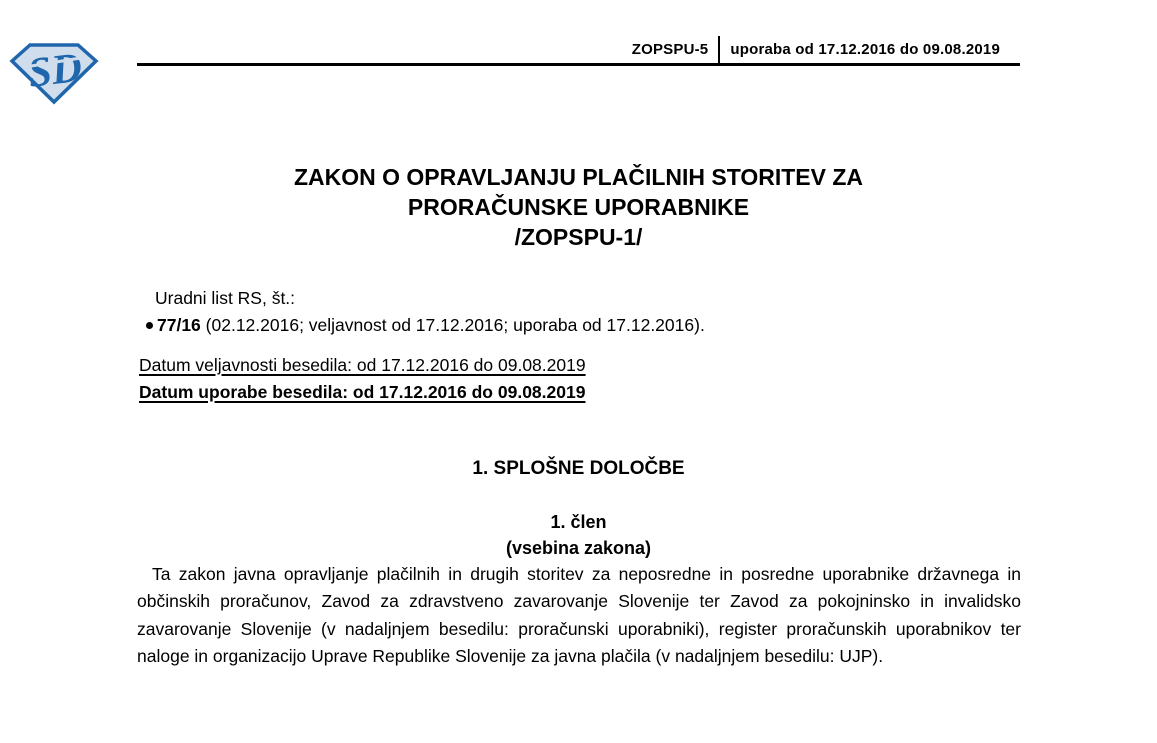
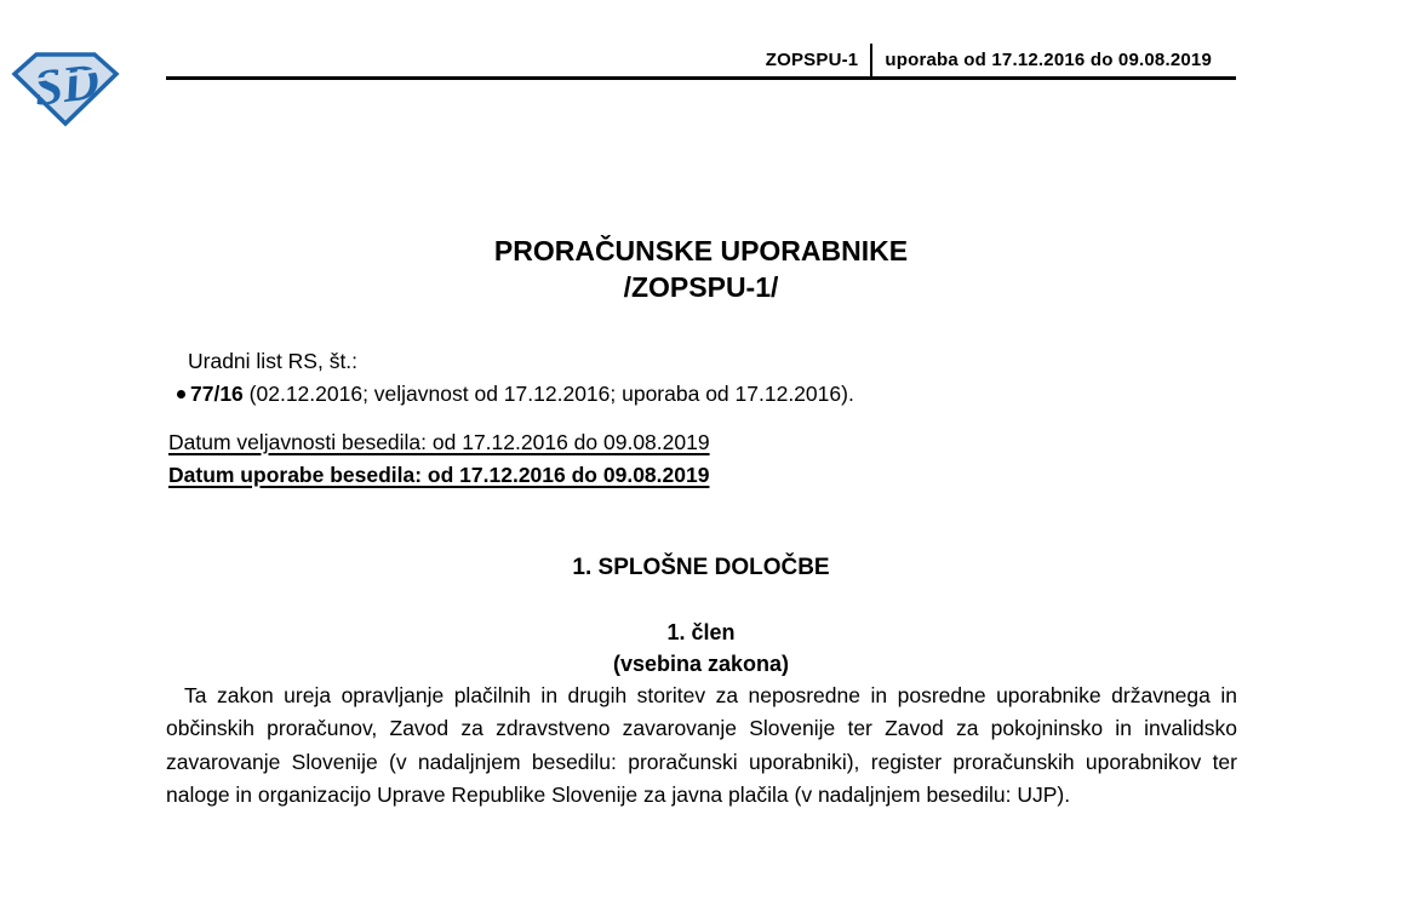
- ZOPSPU-5
+ ZOPSPU-1
  uporaba od 17.12.2016 do 09.08.2019
- ZAKON O OPRAVLJANJU PLAČILNIH STORITEV ZA
  PRORAČUNSKE UPORABNIKE
  /ZOPSPU-1/
  Uradni list RS, št.:
  77/16 (02.12.2016; veljavnost od 17.12.2016; uporaba od 17.12.2016).
  Datum veljavnosti besedila: od 17.12.2016 do 09.08.2019
  Datum uporabe besedila: od 17.12.2016 do 09.08.2019
  1. SPLOŠNE DOLOČBE
  1. člen
  (vsebina zakona)
- Ta zakon javna opravljanje plačilnih in drugih storitev za neposredne in posredne uporabnike državnega in občinskih proračunov, Zavod za zdravstveno zavarovanje Slovenije ter Zavod za pokojninsko in invalidsko zavarovanje Slovenije (v nadaljnjem besedilu: proračunski uporabniki), register proračunskih uporabnikov ter naloge in organizacijo Uprave Republike Slovenije za javna plačila (v nadaljnjem besedilu: UJP).
+ Ta zakon ureja opravljanje plačilnih in drugih storitev za neposredne in posredne uporabnike državnega in občinskih proračunov, Zavod za zdravstveno zavarovanje Slovenije ter Zavod za pokojninsko in invalidsko zavarovanje Slovenije (v nadaljnjem besedilu: proračunski uporabniki), register proračunskih uporabnikov ter naloge in organizacijo Uprave Republike Slovenije za javna plačila (v nadaljnjem besedilu: UJP).
